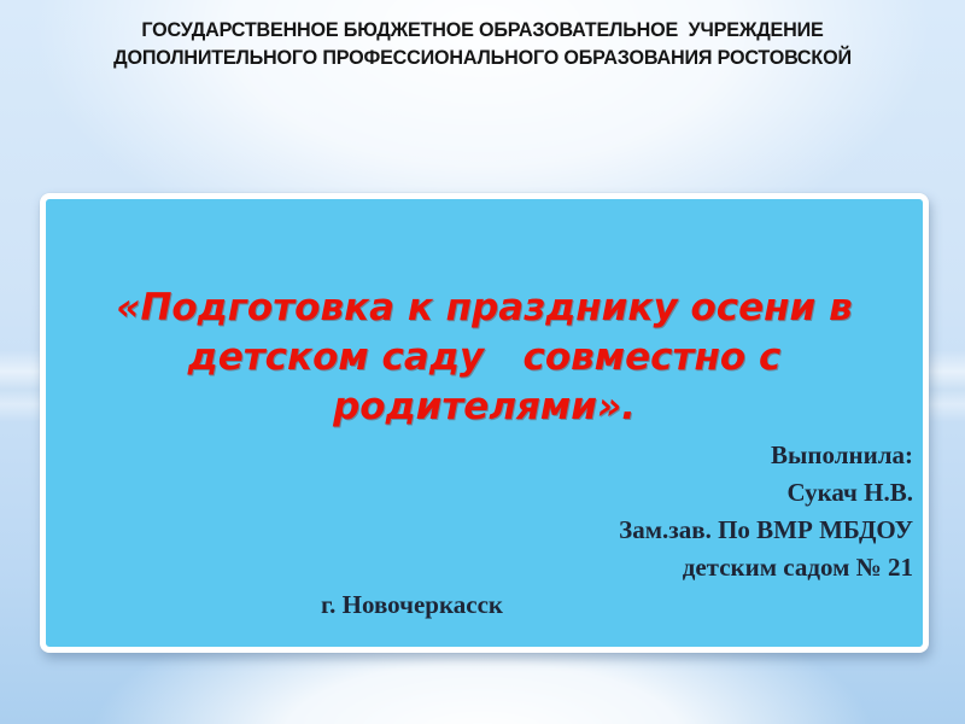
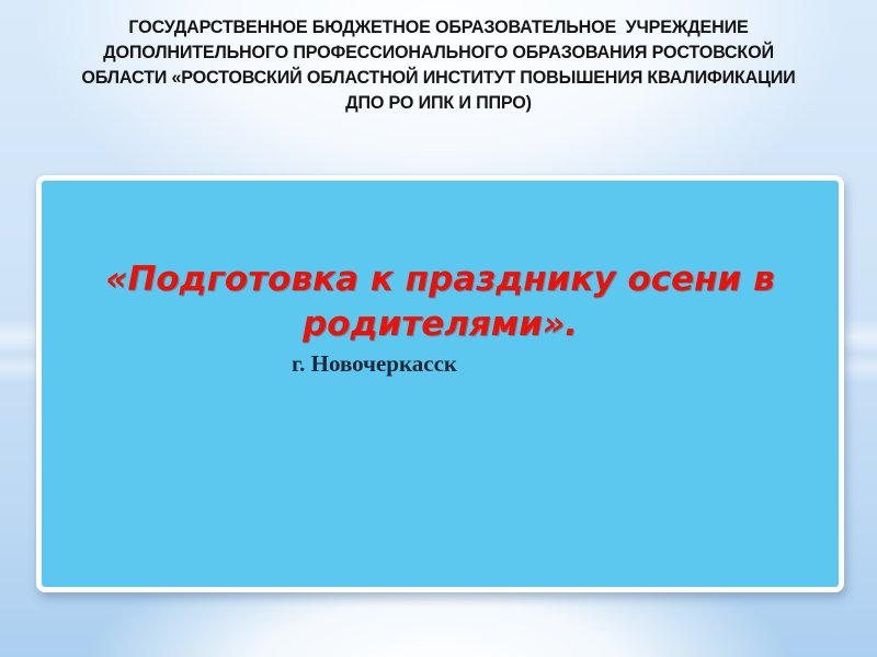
  ГОСУДАРСТВЕННОЕ БЮДЖЕТНОЕ ОБРАЗОВАТЕЛЬНОЕ УЧРЕЖДЕНИЕ
  ДОПОЛНИТЕЛЬНОГО ПРОФЕССИОНАЛЬНОГО ОБРАЗОВАНИЯ РОСТОВСКОЙ
+ ОБЛАСТИ «РОСТОВСКИЙ ОБЛАСТНОЙ ИНСТИТУТ ПОВЫШЕНИЯ КВАЛИФИКАЦИИ
+ ДПО РО ИПК И ППРО)
  «Подготовка к празднику осени в
- детском саду совместно с
  родителями».
- Выполнила:
- Сукач Н.В.
- Зам.зав. По ВМР МБДОУ
- детским садом № 21
  г. Новочеркасск
